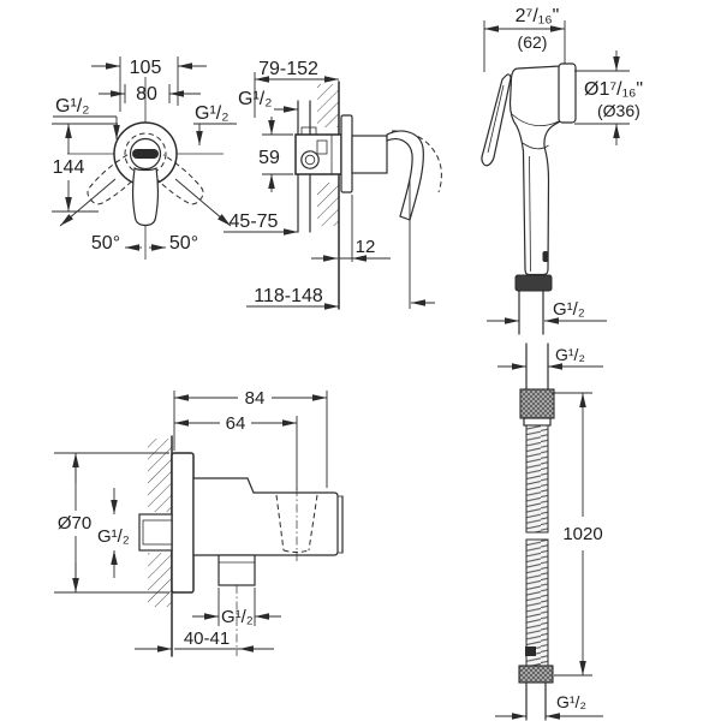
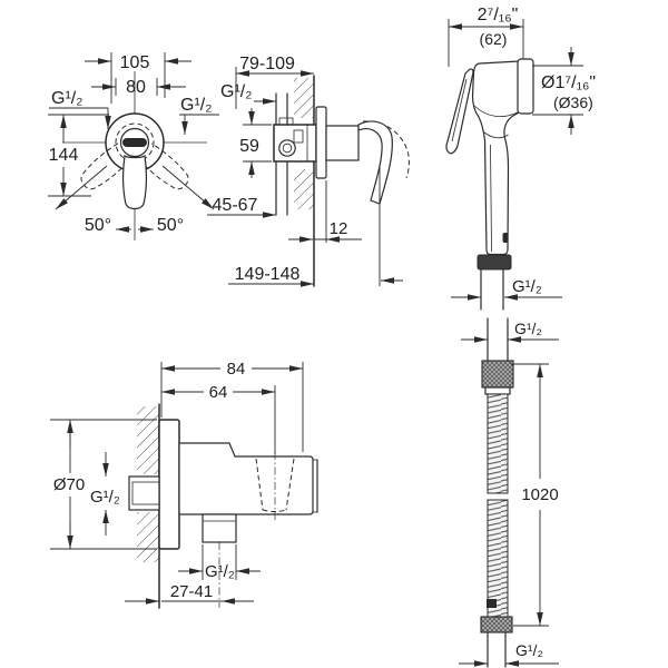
  105
  80
  G¹/₂
  G¹/₂
  144
  50°
  50°
- 79-152
+ 79-109
  G¹/₂
  59
- 45-75
+ 45-67
  12
- 118-148
+ 149-148
  2⁷/₁₆"
  (62)
  Ø1⁷/₁₆"
  (Ø36)
  G¹/₂
  84
  64
  Ø70
  G¹/₂
  G¹/₂
- 40-41
+ 27-41
  G¹/₂
  1020
  G¹/₂
